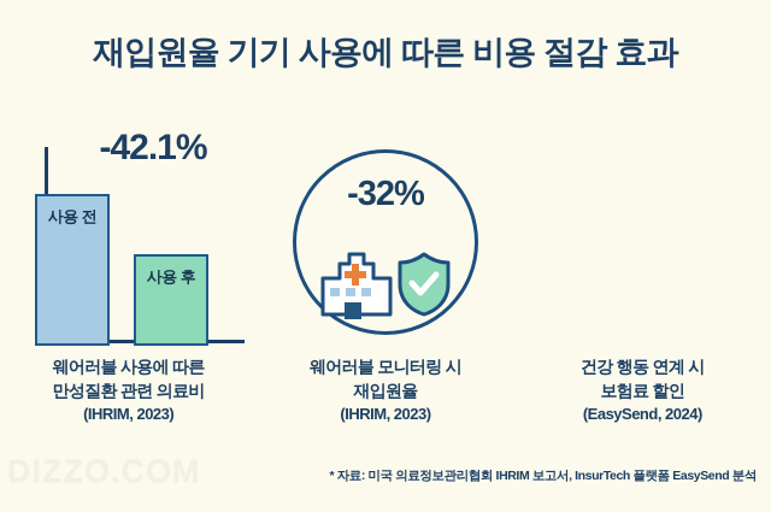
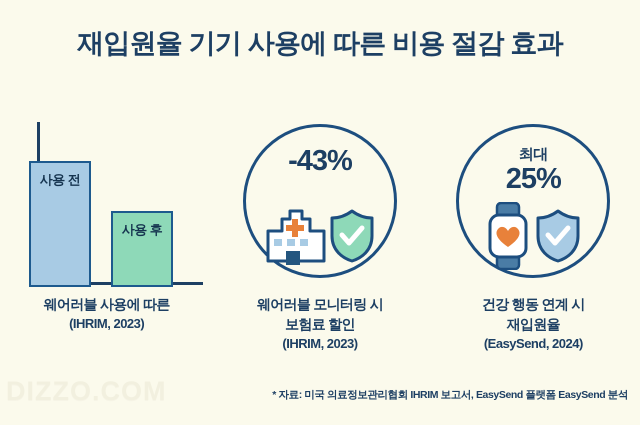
  재입원율 기기 사용에 따른 비용 절감 효과
- -42.1%
  사용 전
  사용 후
  웨어러블 사용에 따른
- 만성질환 관련 의료비
  (IHRIM, 2023)
- -32%
+ -43%
  웨어러블 모니터링 시
- 재입원율
+ 보험료 할인
  (IHRIM, 2023)
+ 최대
+ 25%
  건강 행동 연계 시
- 보험료 할인
+ 재입원율
  (EasySend, 2024)
- * 자료: 미국 의료정보관리협회 IHRIM 보고서, InsurTech 플랫폼 EasySend 분석
+ * 자료: 미국 의료정보관리협회 IHRIM 보고서, EasySend 플랫폼 EasySend 분석
